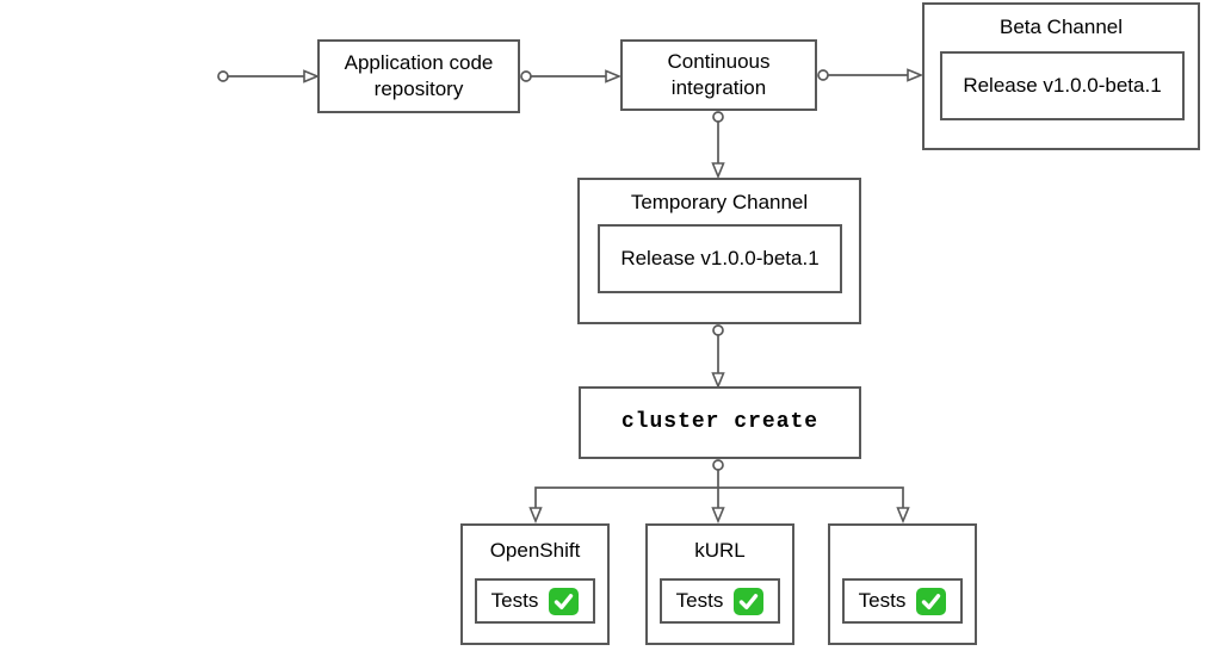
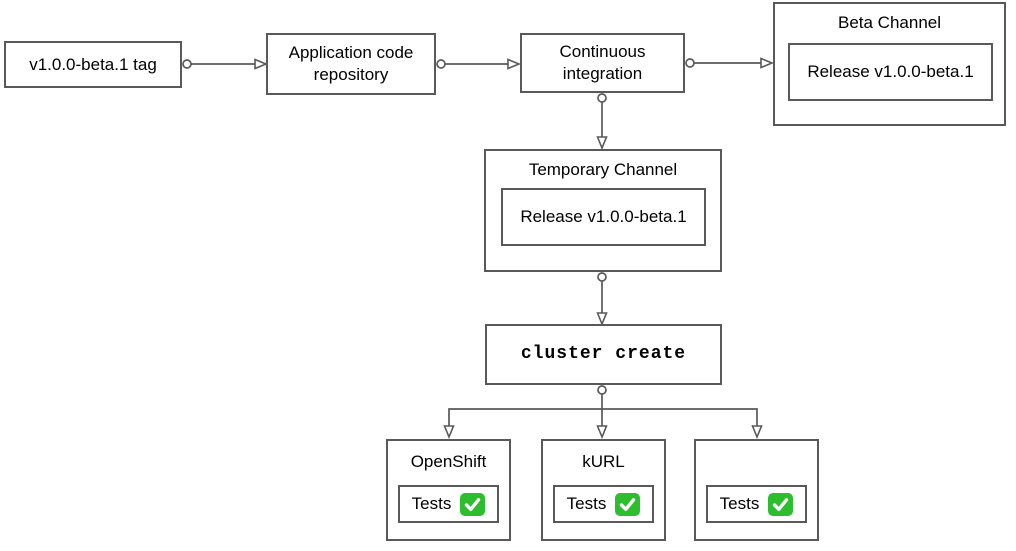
+ v1.0.0-beta.1 tag
  Application code repository
  Continuous integration
  Beta Channel
  Release v1.0.0-beta.1
  Temporary Channel
  Release v1.0.0-beta.1
  cluster create
  OpenShift
  Tests
  kURL
  Tests
  Tests
